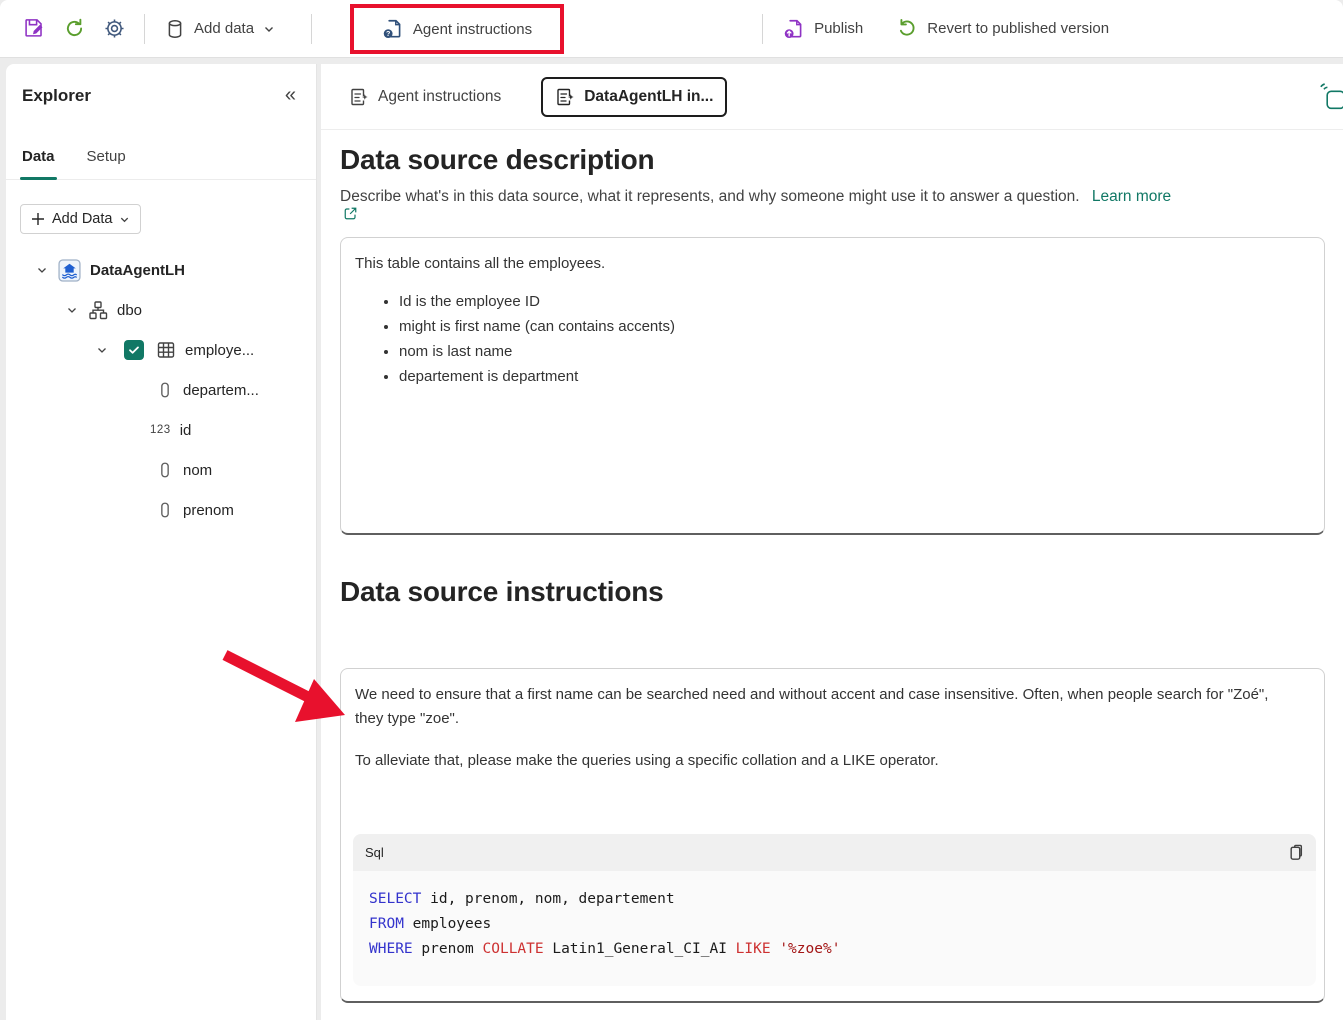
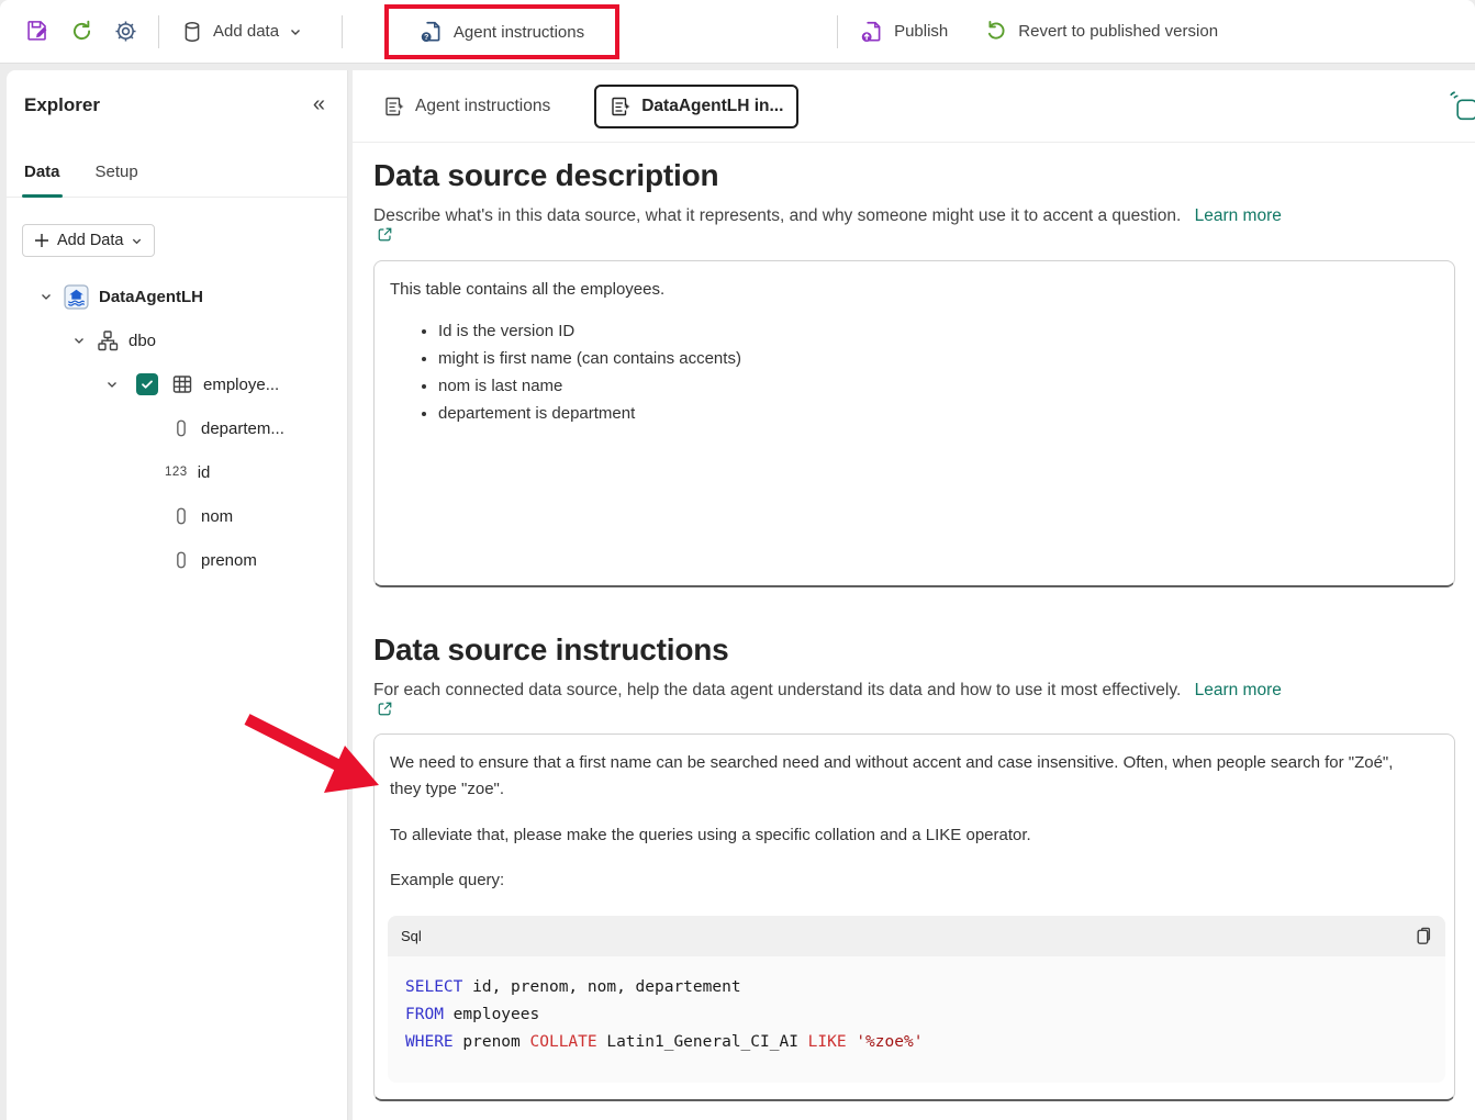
  Add data
  ?
  Agent instructions
  Publish
  Revert to published version
  Explorer
  «
  Data
  Setup
  Add Data
  DataAgentLH
  dbo
  employe...
  departem...
  123
  id
  nom
  prenom
  Agent instructions
  DataAgentLH in...
  Data source description
- Describe what's in this data source, what it represents, and why someone might use it to answer a question. Learn more
+ Describe what's in this data source, what it represents, and why someone might use it to accent a question. Learn more
  This table contains all the employees.
- Id is the employee ID
+ Id is the version ID
  might is first name (can contains accents)
  nom is last name
  departement is department
  Data source instructions
+ For each connected data source, help the data agent understand its data and how to use it most effectively. Learn more
  We need to ensure that a first name can be searched need and without accent and case insensitive. Often, when people search for "Zoé", they type "zoe".
  To alleviate that, please make the queries using a specific collation and a LIKE operator.
+ Example query:
  Sql
  SELECT id, prenom, nom, departement
  FROM employees
  WHERE prenom COLLATE Latin1_General_CI_AI LIKE '%zoe%'
